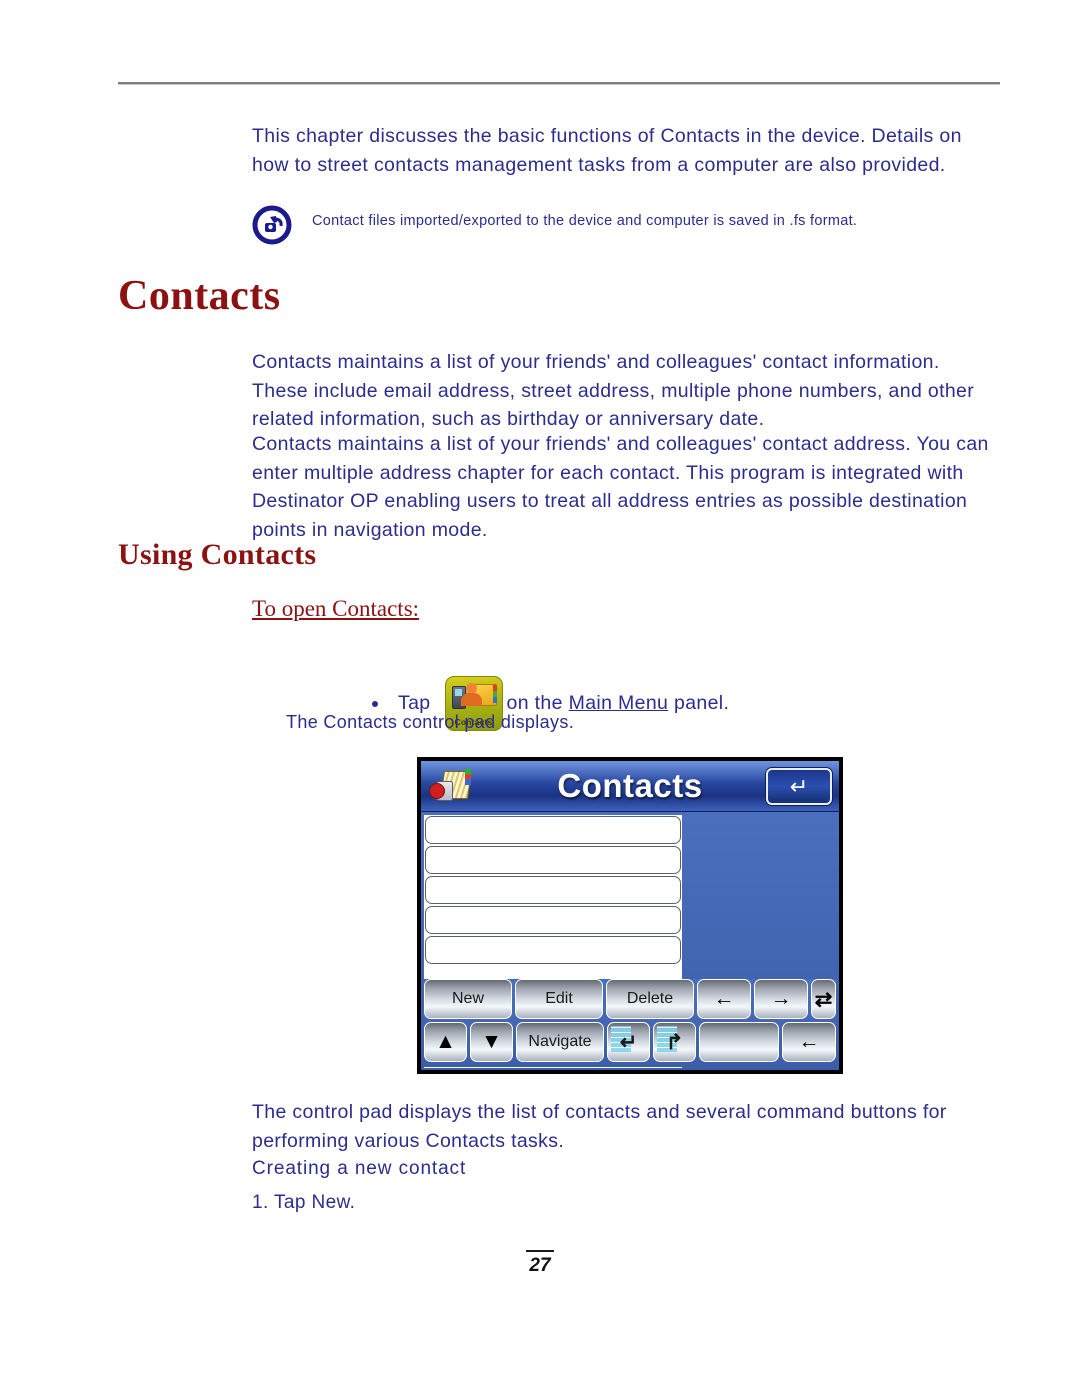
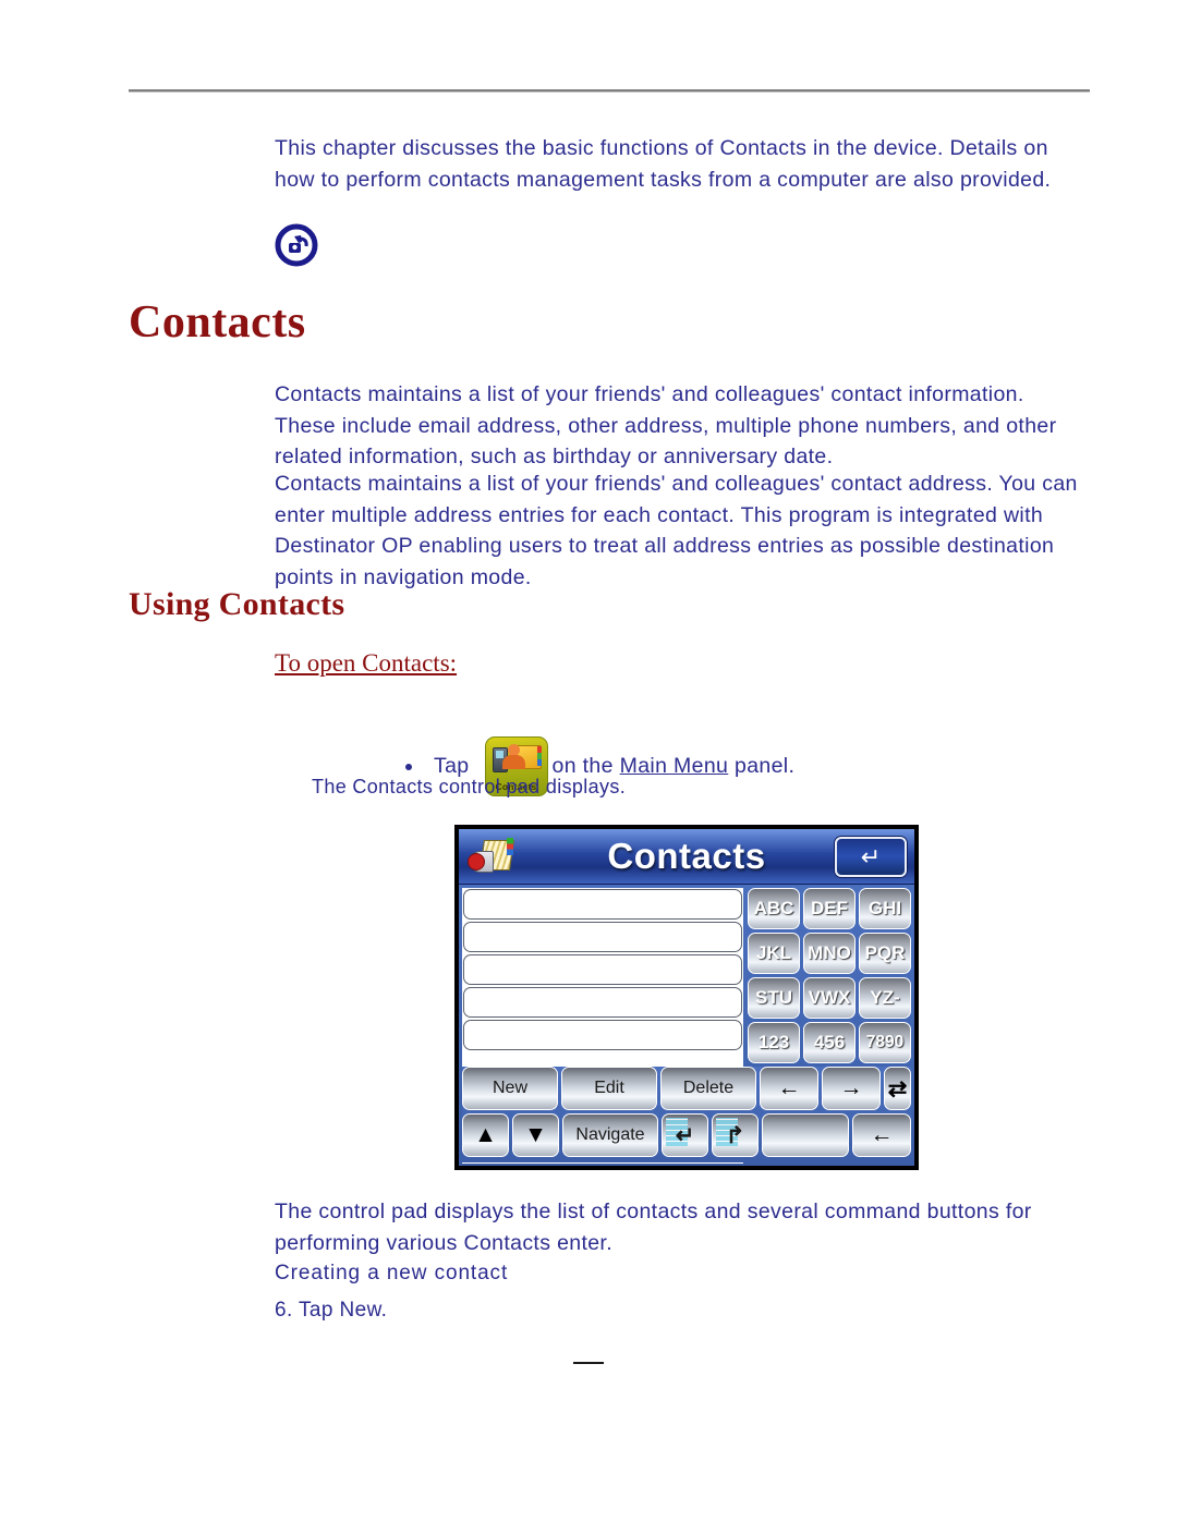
- This chapter discusses the basic functions of Contacts in the device. Details on how to street contacts management tasks from a computer are also provided.
+ This chapter discusses the basic functions of Contacts in the device. Details on how to perform contacts management tasks from a computer are also provided.
- Contact files imported/exported to the device and computer is saved in .fs format.
  Contacts
- Contacts maintains a list of your friends' and colleagues' contact information. These include email address, street address, multiple phone numbers, and other related information, such as birthday or anniversary date.
+ Contacts maintains a list of your friends' and colleagues' contact information. These include email address, other address, multiple phone numbers, and other related information, such as birthday or anniversary date.
- Contacts maintains a list of your friends' and colleagues' contact address. You can enter multiple address chapter for each contact. This program is integrated with Destinator OP enabling users to treat all address entries as possible destination points in navigation mode.
+ Contacts maintains a list of your friends' and colleagues' contact address. You can enter multiple address entries for each contact. This program is integrated with Destinator OP enabling users to treat all address entries as possible destination points in navigation mode.
  Using Contacts
  To open Contacts:
  Tap
  Contacts
  on the
  Main Menu
  panel.
  The Contacts control pad displays.
  Contacts
  ↵
+ ABC
+ DEF
+ GHI
+ JKL
+ MNO
+ PQR
+ STU
+ VWX
+ YZ-
+ 123
+ 456
+ 7890
  New
  Edit
  Delete
  ←
  →
  ⇄
  ▲
  ▼
  Navigate
  ↵
  ↱
  ←
- The control pad displays the list of contacts and several command buttons for performing various Contacts tasks.
+ The control pad displays the list of contacts and several command buttons for performing various Contacts enter.
  Creating a new contact
- 1. Tap New.
+ 6. Tap New.
- 27
